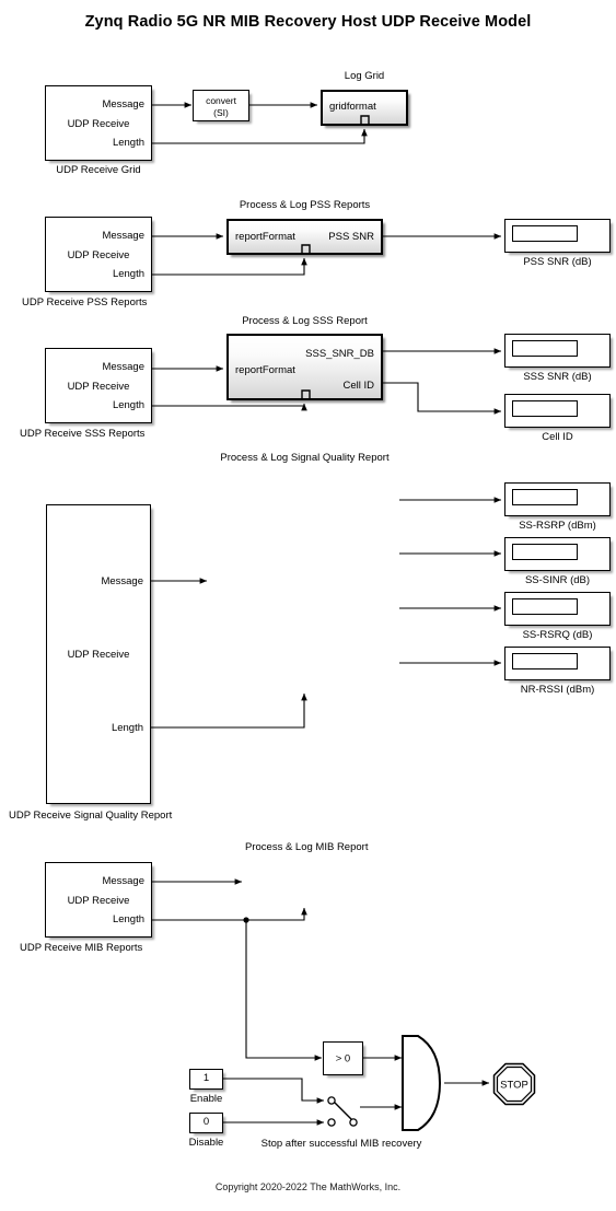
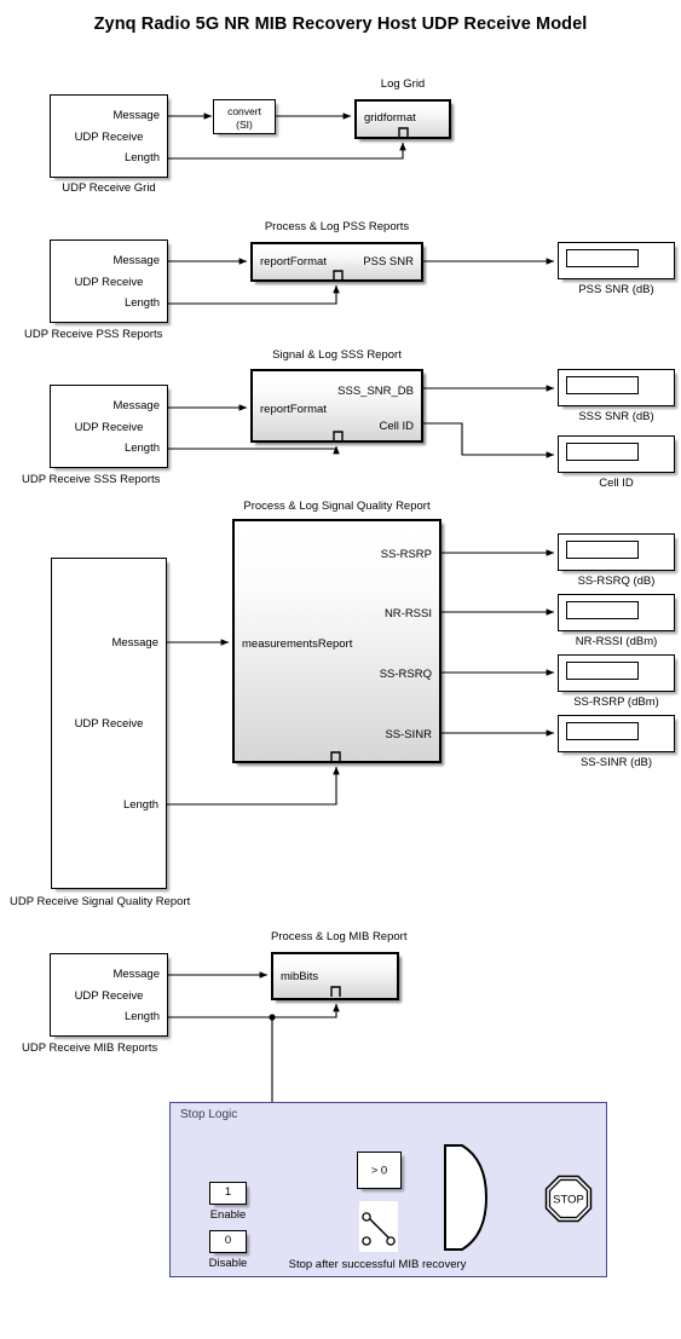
  Zynq Radio 5G NR MIB Recovery Host UDP Receive Model
  Message
  UDP Receive
  Length
  UDP Receive Grid
  convert
  (SI)
  Log Grid
  gridformat
  Message
  UDP Receive
  Length
  UDP Receive PSS Reports
  Process & Log PSS Reports
  reportFormat
  PSS SNR
  PSS SNR (dB)
  Message
  UDP Receive
  Length
  UDP Receive SSS Reports
- Process & Log SSS Report
+ Signal & Log SSS Report
  reportFormat
  SSS_SNR_DB
  Cell ID
  SSS SNR (dB)
  Cell ID
  Message
  UDP Receive
  Length
  UDP Receive Signal Quality Report
  Process & Log Signal Quality Report
+ measurementsReport
+ SS-RSRP
+ NR-RSSI
+ SS-RSRQ
+ SS-SINR
- SS-RSRP (dBm)
+ SS-RSRQ (dB)
- SS-SINR (dB)
+ NR-RSSI (dBm)
- SS-RSRQ (dB)
+ SS-RSRP (dBm)
- NR-RSSI (dBm)
+ SS-SINR (dB)
  Message
  UDP Receive
  Length
  UDP Receive MIB Reports
  Process & Log MIB Report
+ mibBits
+ Stop Logic
  > 0
  1
  Enable
  0
  Disable
  Stop after successful MIB recovery
  STOP
- Copyright 2020-2022 The MathWorks, Inc.
